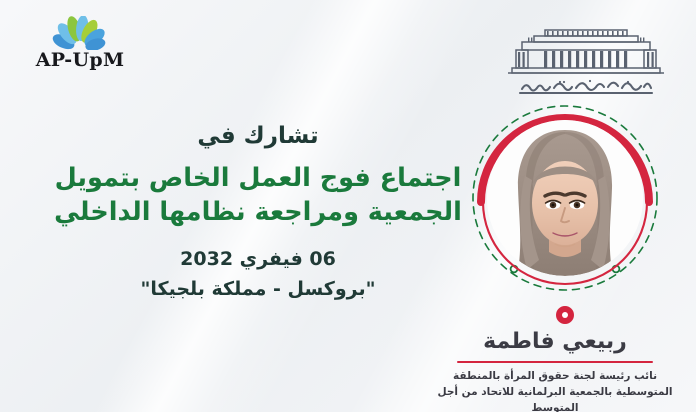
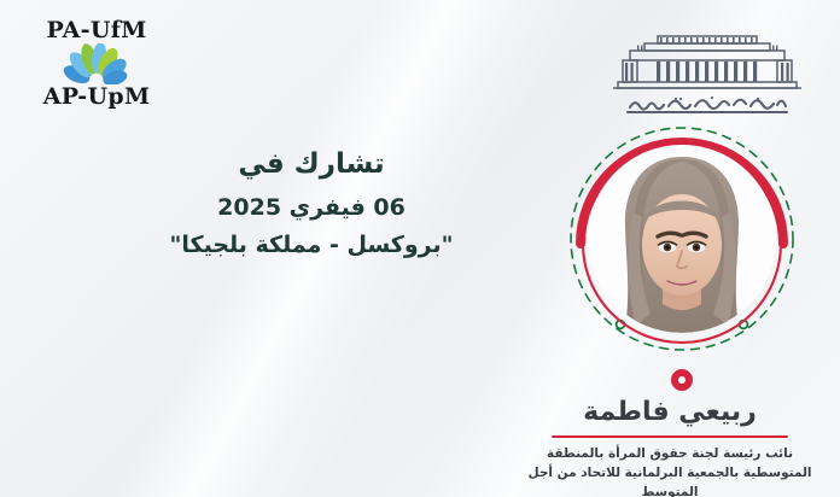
+ PA-UfM
  AP-UpM
  تشارك في
- اجتماع فوج العمل الخاص بتمويل الجمعية ومراجعة نظامها الداخلي
- 06 فيفري 2032
+ 06 فيفري 2025
  "بروكسل - مملكة بلجيكا"
  ربيعي فاطمة
  نائب رئيسة لجنة حقوق المرأة بالمنطقة المتوسطية بالجمعية البرلمانية للاتحاد من أجل المتوسط
